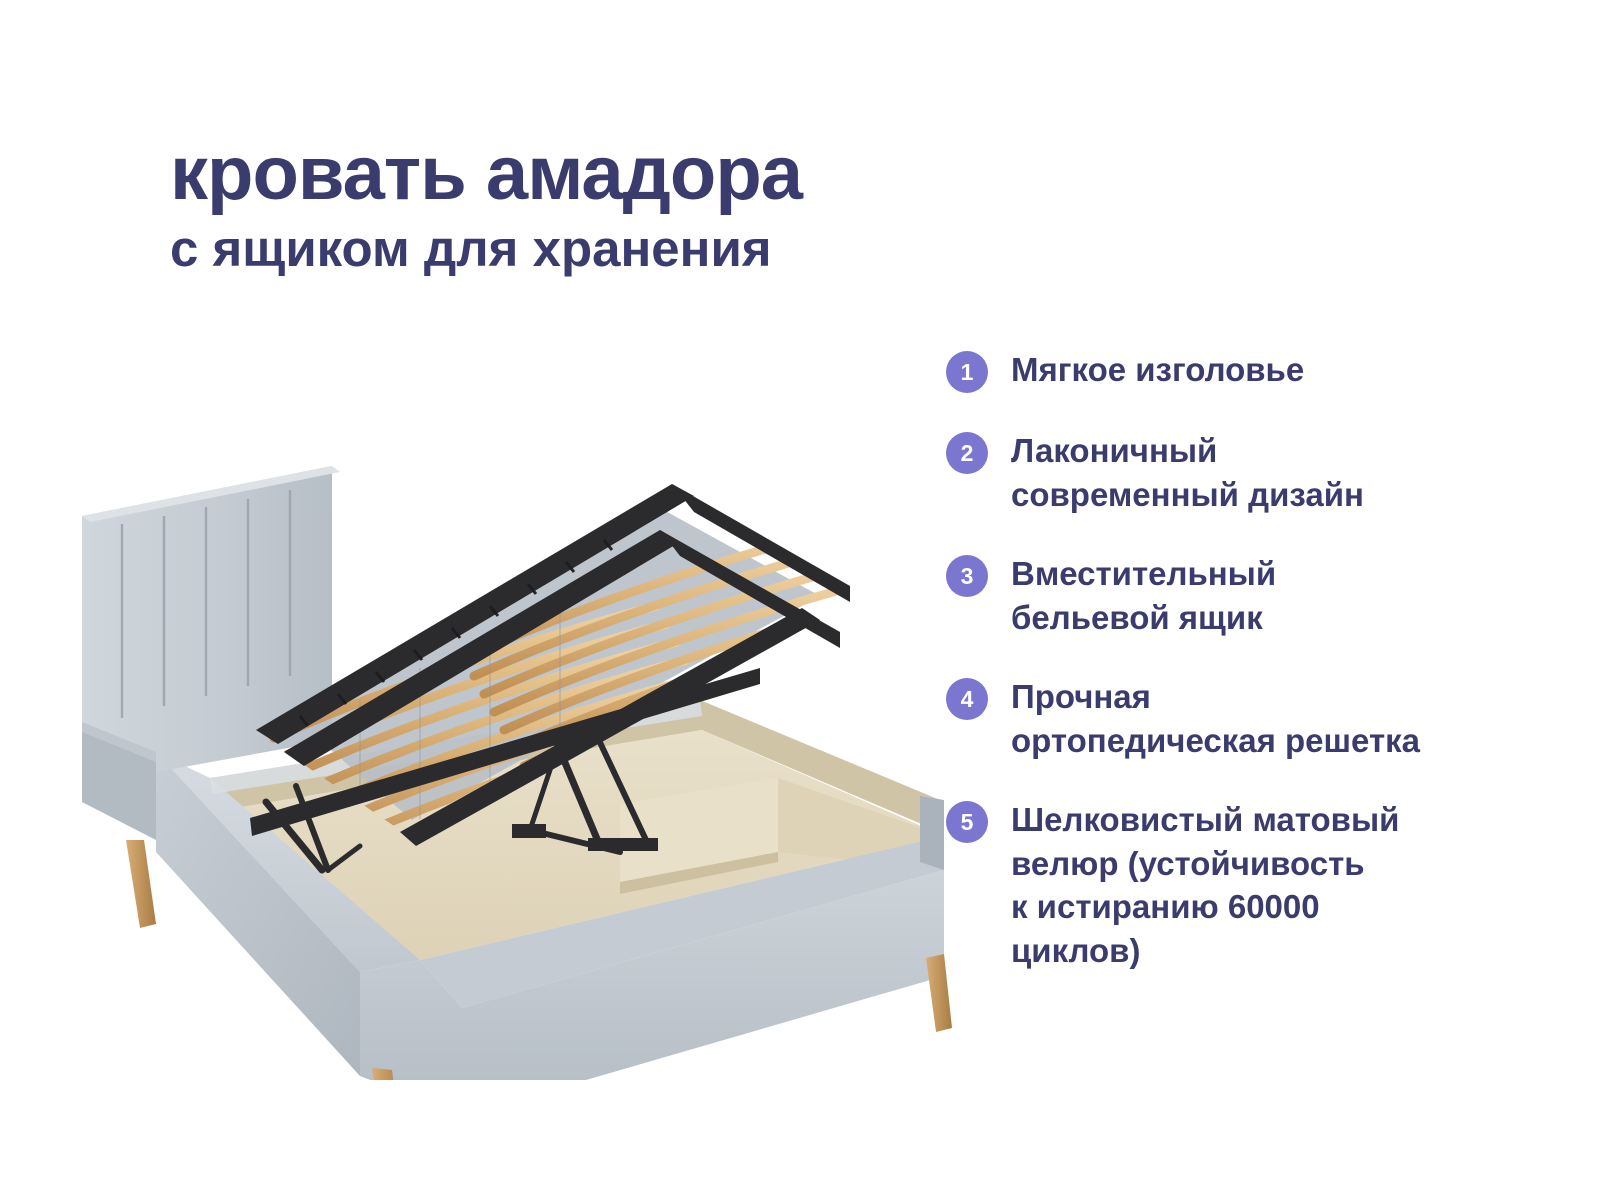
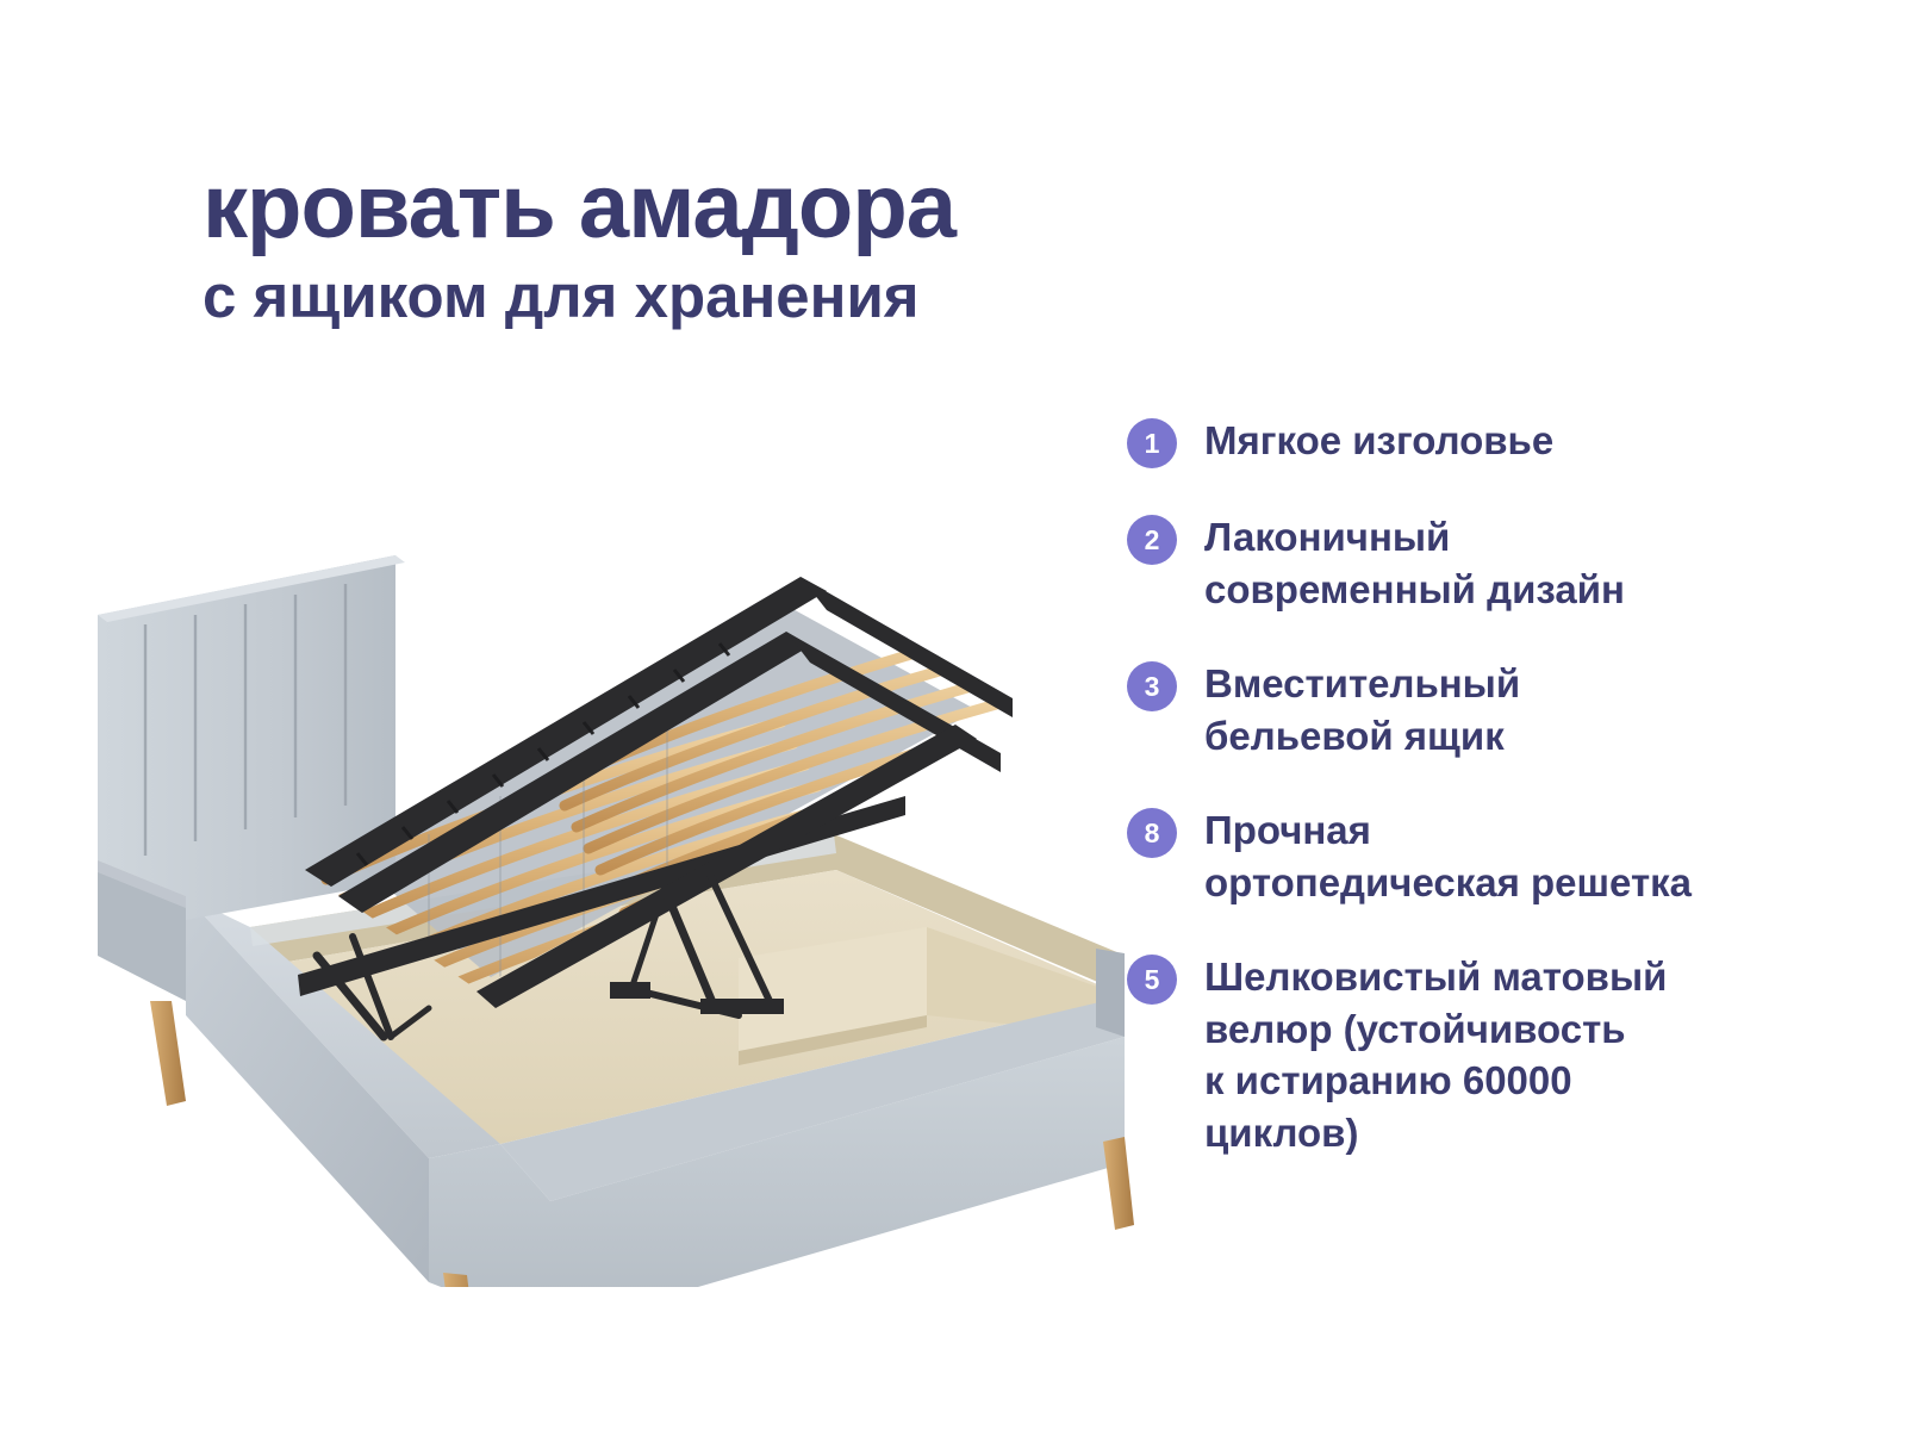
  кровать амадора
  с ящиком для хранения
  1
  Мягкое изголовье
  2
  Лаконичный
  современный дизайн
  3
  Вместительный
  бельевой ящик
- 4
+ 8
  Прочная
  ортопедическая решетка
  5
  Шелковистый матовый
  велюр (устойчивость
  к истиранию 60000
  циклов)
